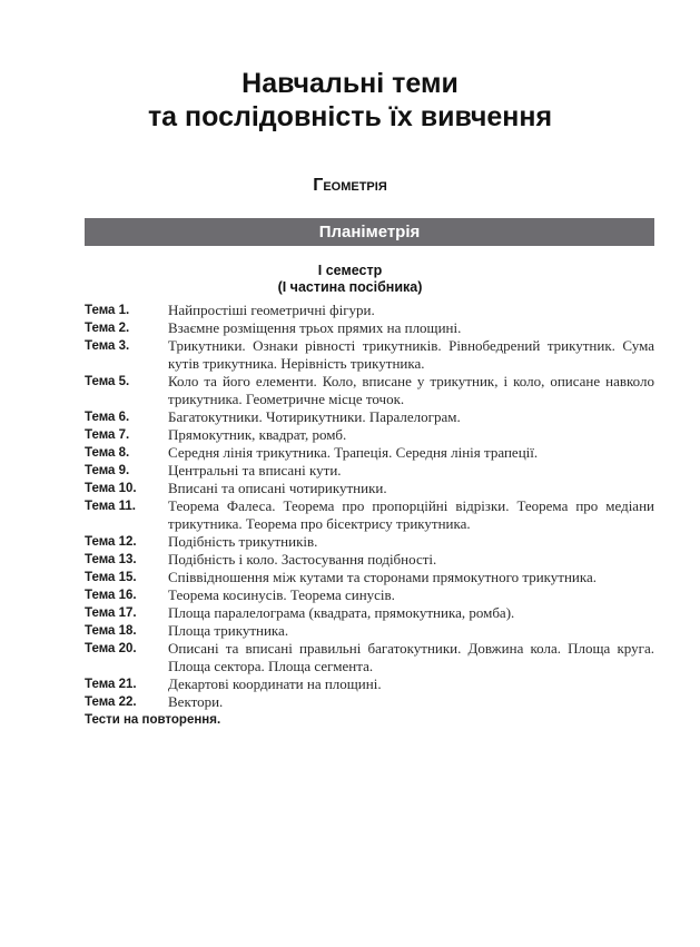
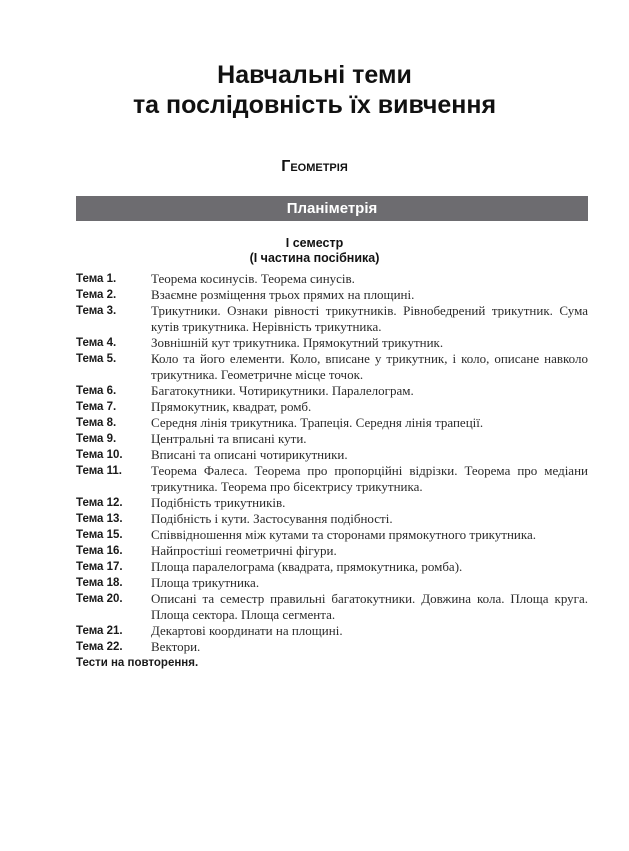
  Навчальні теми
  та послідовність їх вивчення
  Геометрія
  Планіметрія
  І семестр
  (І частина посібника)
  Тема 1.
- Найпростіші геометричні фігури.
+ Теорема косинусів. Теорема синусів.
  Тема 2.
  Взаємне розміщення трьох прямих на площині.
  Тема 3.
  Трикутники. Ознаки рівності трикутників. Рівнобедрений трикутник. Сума кутів трикутника. Нерівність трикутника.
+ Тема 4.
+ Зовнішній кут трикутника. Прямокутний трикутник.
  Тема 5.
  Коло та його елементи. Коло, вписане у трикутник, і коло, описане навколо трикутника. Геометричне місце точок.
  Тема 6.
  Багатокутники. Чотирикутники. Паралелограм.
  Тема 7.
  Прямокутник, квадрат, ромб.
  Тема 8.
  Середня лінія трикутника. Трапеція. Середня лінія трапеції.
  Тема 9.
  Центральні та вписані кути.
  Тема 10.
  Вписані та описані чотирикутники.
  Тема 11.
  Теорема Фалеса. Теорема про пропорційні відрізки. Теорема про медіани трикутника. Теорема про бісектрису трикутника.
  Тема 12.
  Подібність трикутників.
  Тема 13.
- Подібність і коло. Застосування подібності.
+ Подібність і кути. Застосування подібності.
  Тема 15.
  Співвідношення між кутами та сторонами прямокутного трикутника.
  Тема 16.
- Теорема косинусів. Теорема синусів.
+ Найпростіші геометричні фігури.
  Тема 17.
  Площа паралелограма (квадрата, прямокутника, ромба).
  Тема 18.
  Площа трикутника.
  Тема 20.
- Описані та вписані правильні багатокутники. Довжина кола. Площа круга. Площа сектора. Площа сегмента.
+ Описані та семестр правильні багатокутники. Довжина кола. Площа круга. Площа сектора. Площа сегмента.
  Тема 21.
  Декартові координати на площині.
  Тема 22.
  Вектори.
  Тести на повторення.
